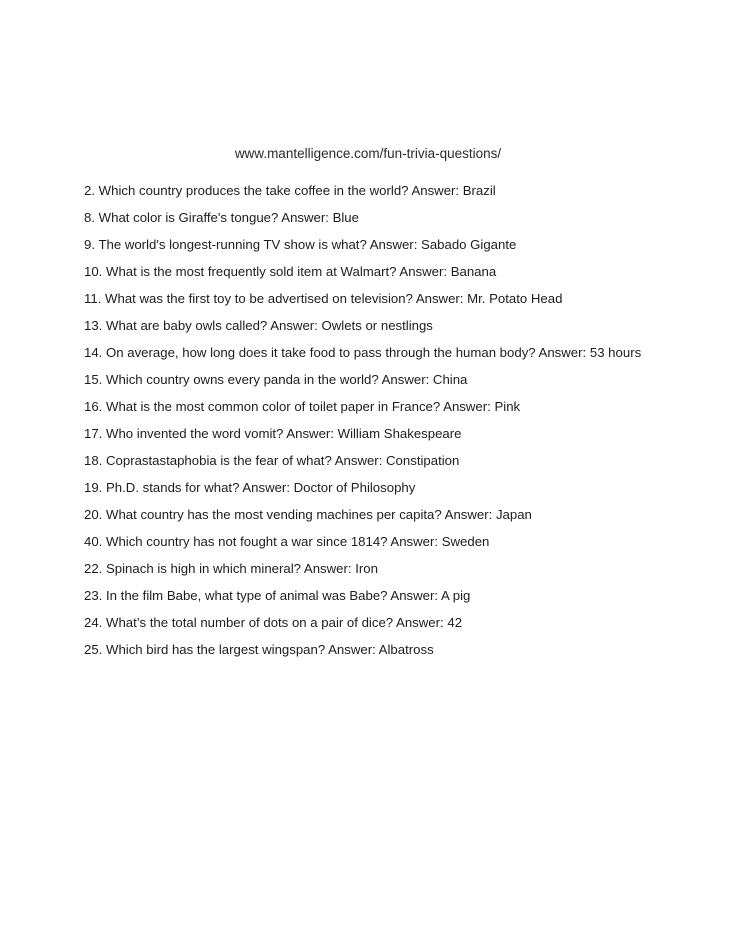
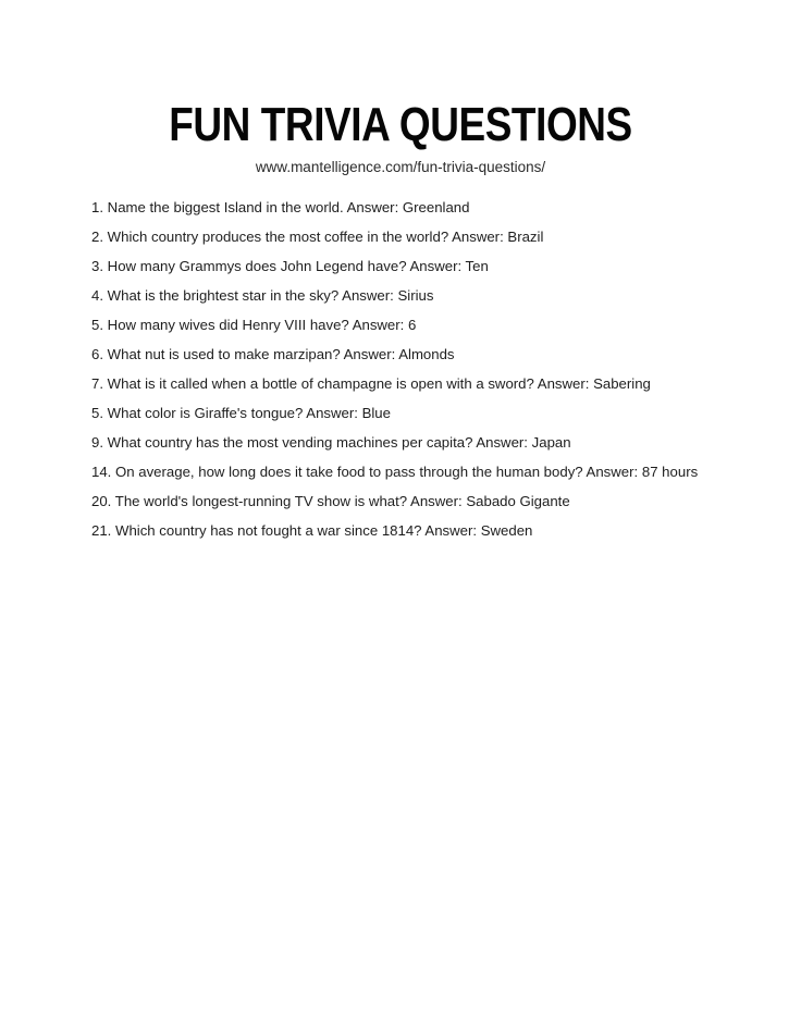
+ FUN TRIVIA QUESTIONS
  www.mantelligence.com/fun-trivia-questions/
+ 1. Name the biggest Island in the world. Answer: Greenland
- 2. Which country produces the take coffee in the world? Answer: Brazil
+ 2. Which country produces the most coffee in the world? Answer: Brazil
+ 3. How many Grammys does John Legend have? Answer: Ten
+ 4. What is the brightest star in the sky? Answer: Sirius
+ 5. How many wives did Henry VIII have? Answer: 6
+ 6. What nut is used to make marzipan? Answer: Almonds
+ 7. What is it called when a bottle of champagne is open with a sword? Answer: Sabering
- 8. What color is Giraffe's tongue? Answer: Blue
+ 5. What color is Giraffe's tongue? Answer: Blue
- 9. The world's longest-running TV show is what? Answer: Sabado Gigante
+ 9. What country has the most vending machines per capita? Answer: Japan
- 10. What is the most frequently sold item at Walmart? Answer: Banana
- 11. What was the first toy to be advertised on television? Answer: Mr. Potato Head
- 13. What are baby owls called? Answer: Owlets or nestlings
- 14. On average, how long does it take food to pass through the human body? Answer: 53 hours
+ 14. On average, how long does it take food to pass through the human body? Answer: 87 hours
- 15. Which country owns every panda in the world? Answer: China
- 16. What is the most common color of toilet paper in France? Answer: Pink
- 17. Who invented the word vomit? Answer: William Shakespeare
- 18. Coprastastaphobia is the fear of what? Answer: Constipation
- 19. Ph.D. stands for what? Answer: Doctor of Philosophy
- 20. What country has the most vending machines per capita? Answer: Japan
+ 20. The world's longest-running TV show is what? Answer: Sabado Gigante
- 40. Which country has not fought a war since 1814? Answer: Sweden
+ 21. Which country has not fought a war since 1814? Answer: Sweden
- 22. Spinach is high in which mineral? Answer: Iron
- 23. In the film Babe, what type of animal was Babe? Answer: A pig
- 24. What’s the total number of dots on a pair of dice? Answer: 42
- 25. Which bird has the largest wingspan? Answer: Albatross
